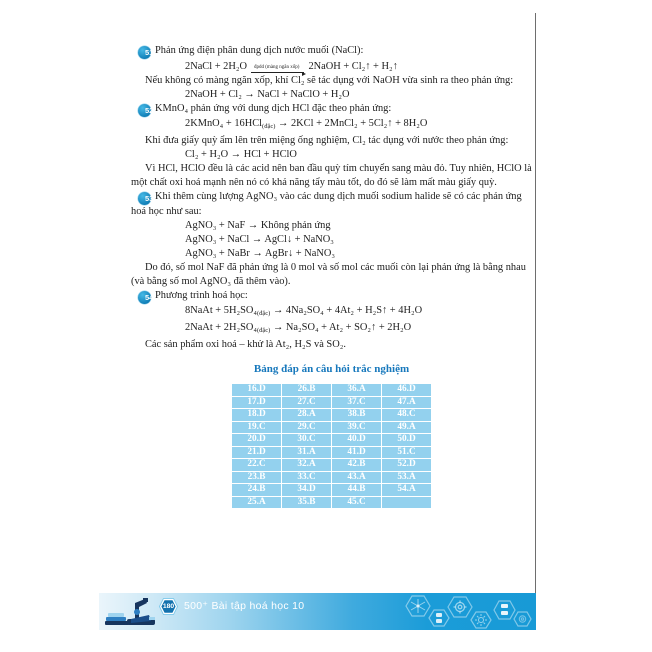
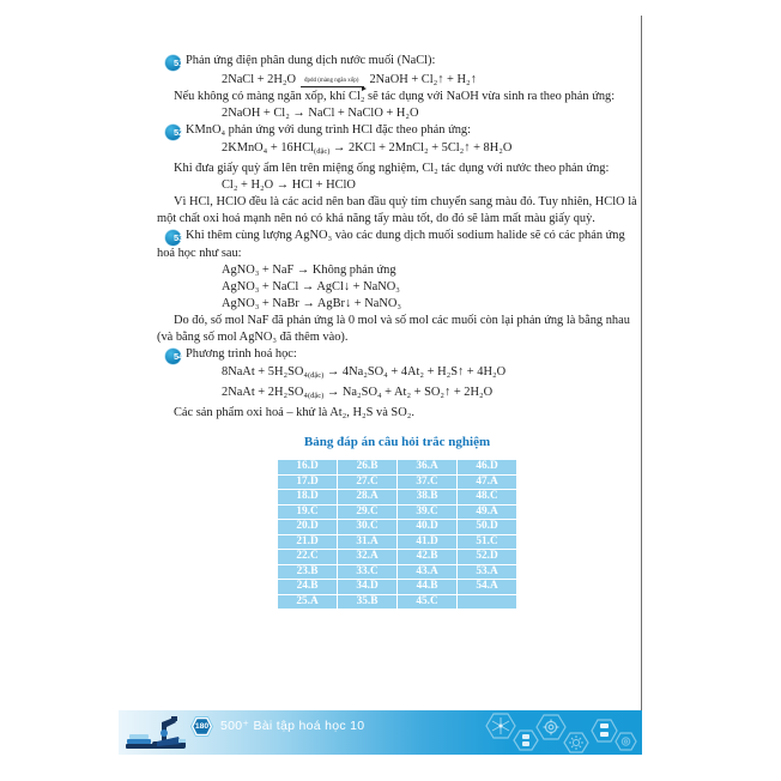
  51 Phản ứng điện phân dung dịch nước muối (NaCl):
  Nếu không có màng ngăn xốp, khí Cl₂ sẽ tác dụng với NaOH vừa sinh ra theo phản ứng:
  2NaOH + Cl₂ → NaCl + NaClO + H₂O
- 52 KMnO₄ phản ứng với dung dịch HCl đặc theo phản ứng:
+ 52 KMnO₄ phản ứng với dung trình HCl đặc theo phản ứng:
  2KMnO₄ + 16HCl → 2KCl + 2MnCl₂ + 5Cl₂↑ + 8H₂O
  Khi đưa giấy quỳ ẩm lên trên miệng ống nghiệm, Cl₂ tác dụng với nước theo phản ứng:
  Cl₂ + H₂O → HCl + HClO
  Vì HCl, HClO đều là các acid nên ban đầu quỳ tím chuyển sang màu đỏ. Tuy nhiên, HClO là một chất oxi hoá mạnh nên nó có khả năng tẩy màu tốt, do đó sẽ làm mất màu giấy quỳ.
  53 Khi thêm cùng lượng AgNO₃ vào các dung dịch muối sodium halide sẽ có các phản ứng hoá học như sau:
  AgNO₃ + NaF → Không phản ứng
  AgNO₃ + NaCl → AgCl↓ + NaNO₃
  AgNO₃ + NaBr → AgBr↓ + NaNO₃
  Do đó, số mol NaF đã phản ứng là 0 mol và số mol các muối còn lại phản ứng là bằng nhau (và bằng số mol AgNO₃ đã thêm vào).
  54 Phương trình hoá học:
  8NaAt + 5H₂SO₄ → 4Na₂SO₄ + 4At₂ + H₂S↑ + 4H₂O
  2NaAt + 2H₂SO₄ → Na₂SO₄ + At₂ + SO₂↑ + 2H₂O
  Các sản phẩm oxi hoá – khử là At₂, H₂S và SO₂.
  Bảng đáp án câu hỏi trắc nghiệm
  16.D	26.B	36.A	46.D
  17.D	27.C	37.C	47.A
  18.D	28.A	38.B	48.C
  19.C	29.C	39.C	49.A
  20.D	30.C	40.D	50.D
  21.D	31.A	41.D	51.C
  22.C	32.A	42.B	52.D
  23.B	33.C	43.A	53.A
  24.B	34.D	44.B	54.A
  25.A	35.B	45.C
  500⁺ Bài tập hoá học 10
